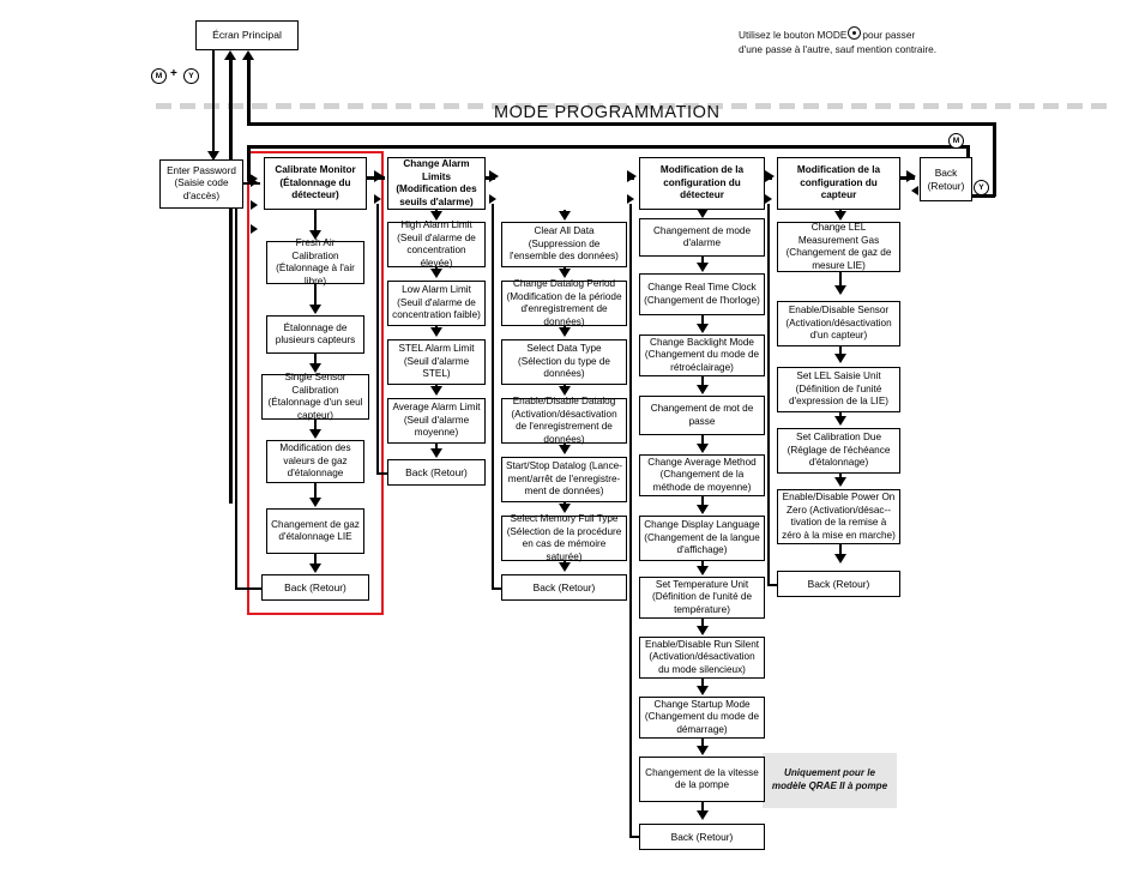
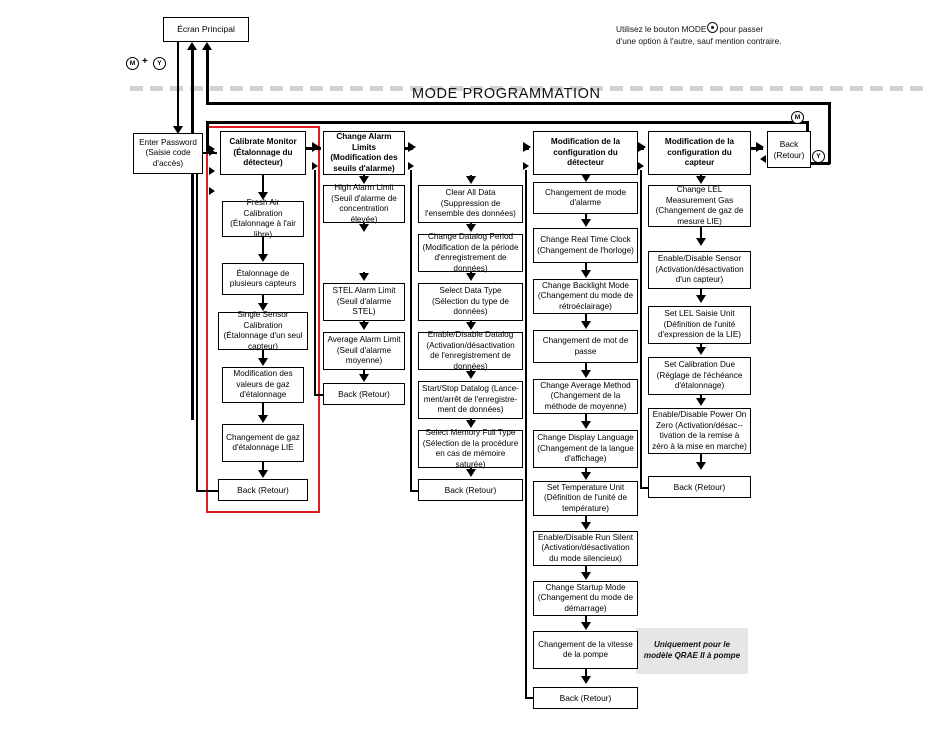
  Utilisez le bouton MODE pour passer
- d'une passe à l'autre, sauf mention contraire.
+ d'une option à l'autre, sauf mention contraire.
  MODE PROGRAMMATION
  +
  Écran Principal
  Enter Password (Saisie code d'accès)
  Back (Retour)
  Calibrate Monitor (Étalonnage du détecteur)
  Fresh Air Calibration (Étalonnage à l'air libre)
  Étalonnage de plusieurs capteurs
  Single Sensor Calibration (Étalonnage d'un seul capteur)
  Modification des valeurs de gaz d'étalonnage
  Changement de gaz d'étalonnage LIE
  Back (Retour)
  Change Alarm Limits (Modification des seuils d'alarme)
  High Alarm Limit (Seuil d'alarme de concentration élevée)
- Low Alarm Limit (Seuil d'alarme de concentration faible)
  STEL Alarm Limit (Seuil d'alarme STEL)
  Average Alarm Limit (Seuil d'alarme moyenne)
  Back (Retour)
  Clear All Data (Suppression de l'ensemble des données)
  Change Datalog Period (Modification de la période d'enregistrement de données)
  Select Data Type (Sélection du type de données)
  Enable/Disable Datalog (Activation/désactivation de l'enregistrement de données)
  Start/Stop Datalog (Lance-ment/arrêt de l'enregistre-ment de données)
  Select Memory Full Type (Sélection de la procédure en cas de mémoire saturée)
  Back (Retour)
  Modification de la configuration du détecteur
  Changement de mode d'alarme
  Change Real Time Clock (Changement de l'horloge)
  Change Backlight Mode (Changement du mode de rétroéclairage)
  Changement de mot de passe
  Change Average Method (Changement de la méthode de moyenne)
  Change Display Language (Changement de la langue d'affichage)
  Set Temperature Unit (Définition de l'unité de température)
  Enable/Disable Run Silent (Activation/désactivation du mode silencieux)
  Change Startup Mode (Changement du mode de démarrage)
  Changement de la vitesse de la pompe
  Back (Retour)
  Modification de la configuration du capteur
  Change LEL Measurement Gas (Changement de gaz de mesure LIE)
  Enable/Disable Sensor (Activation/désactivation d'un capteur)
  Set LEL Saisie Unit (Définition de l'unité d'expression de la LIE)
  Set Calibration Due (Réglage de l'échéance d'étalonnage)
  Enable/Disable Power On Zero (Activation/désac--tivation de la remise à zéro à la mise en marche)
  Back (Retour)
  Uniquement pour le
  modèle QRAE II à pompe
